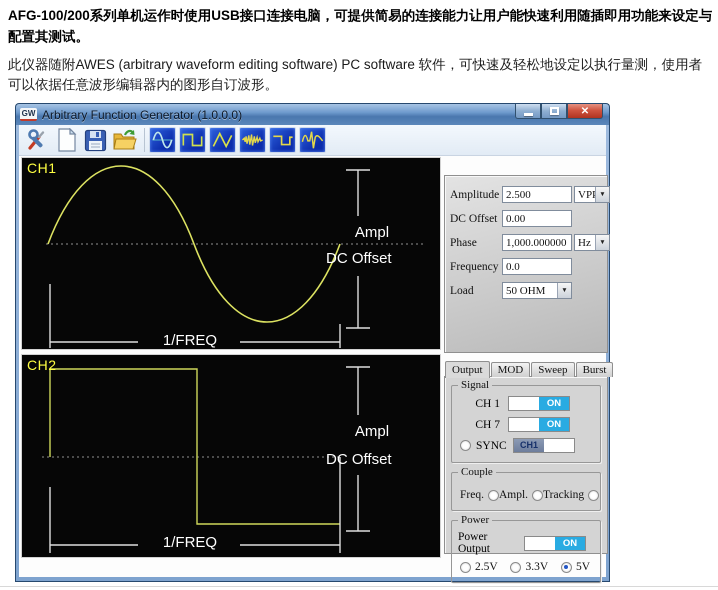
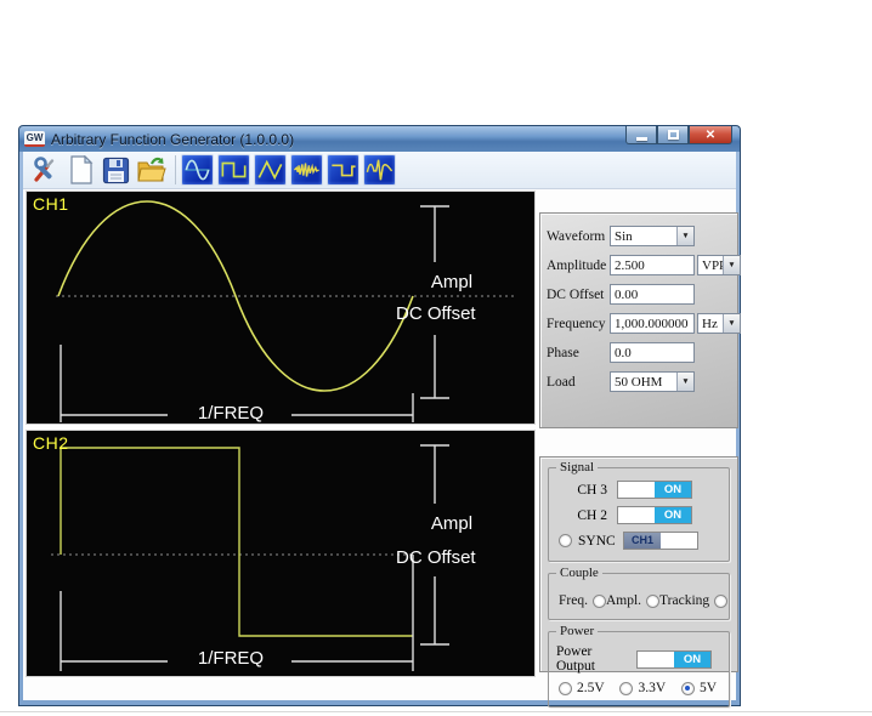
- AFG-100/200系列单机运作时使用USB接口连接电脑，可提供简易的连接能力让用户能快速利用随插即用功能来设定与配置其测试。
- 此仪器随附AWES (arbitrary waveform editing software) PC software 软件，可快速及轻松地设定以执行量测，使用者可以依据任意波形编辑器内的图形自订波形。
  GW
  Arbitrary Function Generator (1.0.0.0)
  ✕
  CH1
  Ampl
  DC Offset
  1/FREQ
  CH2
  Ampl
  DC Offset
  1/FREQ
+ Waveform
+ Sin
  Amplitude
  2.500
  DC Offset
  0.00
- Phase
+ Frequency
  1,000.000000
  Hz
- Frequency
+ Phase
  0.0
  Load
  50 OHM
- Output
- MOD
- Sweep
- Burst
  Signal
- CH 1
+ CH 3
  ON
- CH 7
+ CH 2
  ON
  SYNC
  CH1
  Couple
  Freq.
  Ampl.
  Tracking
  Power
  Power Output
  ON
  2.5V
  3.3V
  5V
